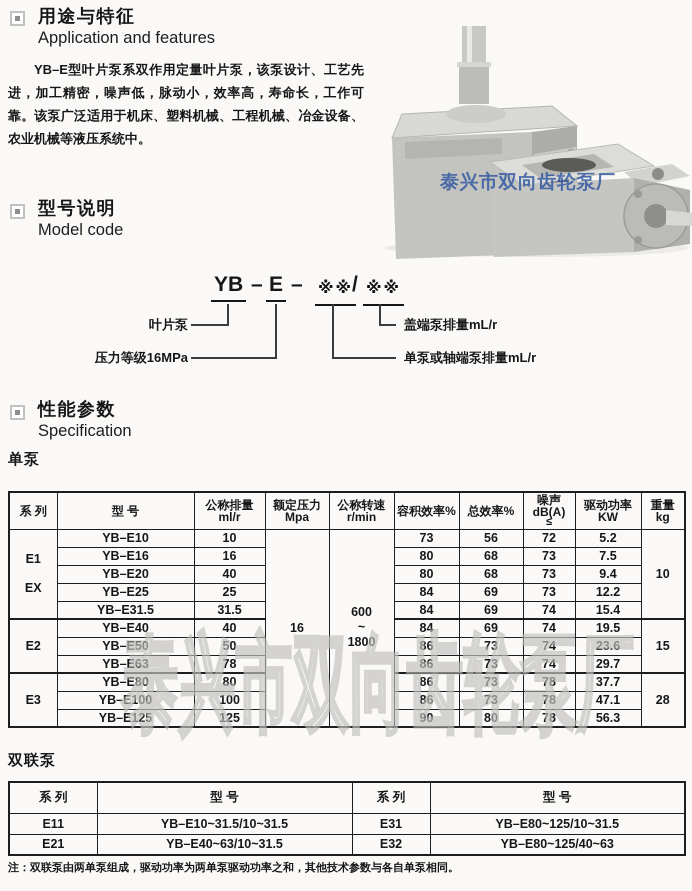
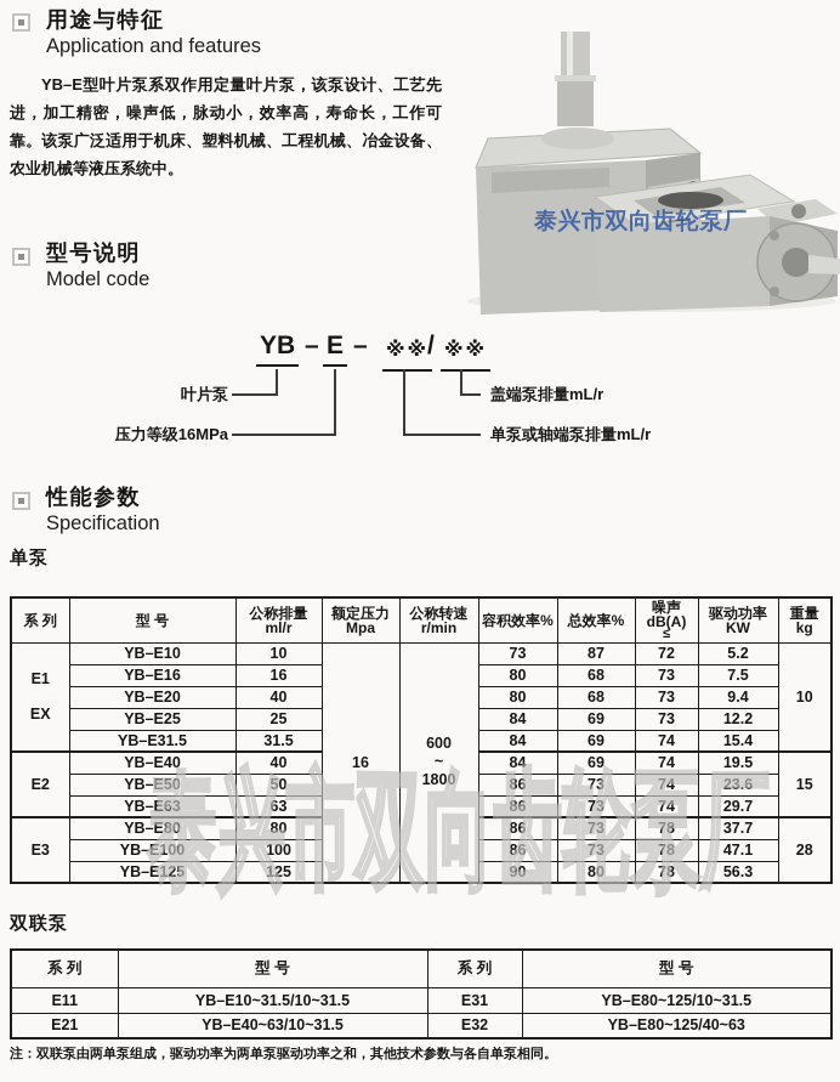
  用途与特征
  Application and features
  YB–E型叶片泵系双作用定量叶片泵，该泵设计、工艺先进，加工精密，噪声低，脉动小，效率高，寿命长，工作可靠。该泵广泛适用于机床、塑料机械、工程机械、冶金设备、农业机械等液压系统中。
  泰兴市双向齿轮泵厂
  型号说明
  Model code
  YB
  –
  E
  –
  ※※
  /
  ※※
  叶片泵
  压力等级16MPa
  盖端泵排量mL/r
  单泵或轴端泵排量mL/r
  性能参数
  Specification
  单泵
  系 列	型 号	公称排量ml/r	额定压力Mpa	公称转速r/min	容积效率%	总效率%	噪声dB(A)≤	驱动功率KW	重量kg
- E1EX	YB–E10	10	16	600~1800	73	56	72	5.2	10
+ E1EX	YB–E10	10	16	600~1800	73	87	72	5.2	10
  YB–E16	16	80	68	73	7.5
  YB–E20	40	80	68	73	9.4
  YB–E25	25	84	69	73	12.2
  YB–E31.5	31.5	84	69	74	15.4
  E2	YB–E40	40	84	69	74	19.5	15
  YB–E50	50	86	73	74	23.6
- YB–E63	78	86	73	74	29.7
+ YB–E63	63	86	73	74	29.7
  E3	YB–E80	80	86	73	78	37.7	28
  YB–E100	100	86	73	78	47.1
  YB–E125	125	90	80	78	56.3
  泰兴市双向齿轮泵厂
  双联泵
  系 列	型 号	系 列	型 号
  E11	YB–E10~31.5/10~31.5	E31	YB–E80~125/10~31.5
  E21	YB–E40~63/10~31.5	E32	YB–E80~125/40~63
  注：双联泵由两单泵组成，驱动功率为两单泵驱动功率之和，其他技术参数与各自单泵相同。
